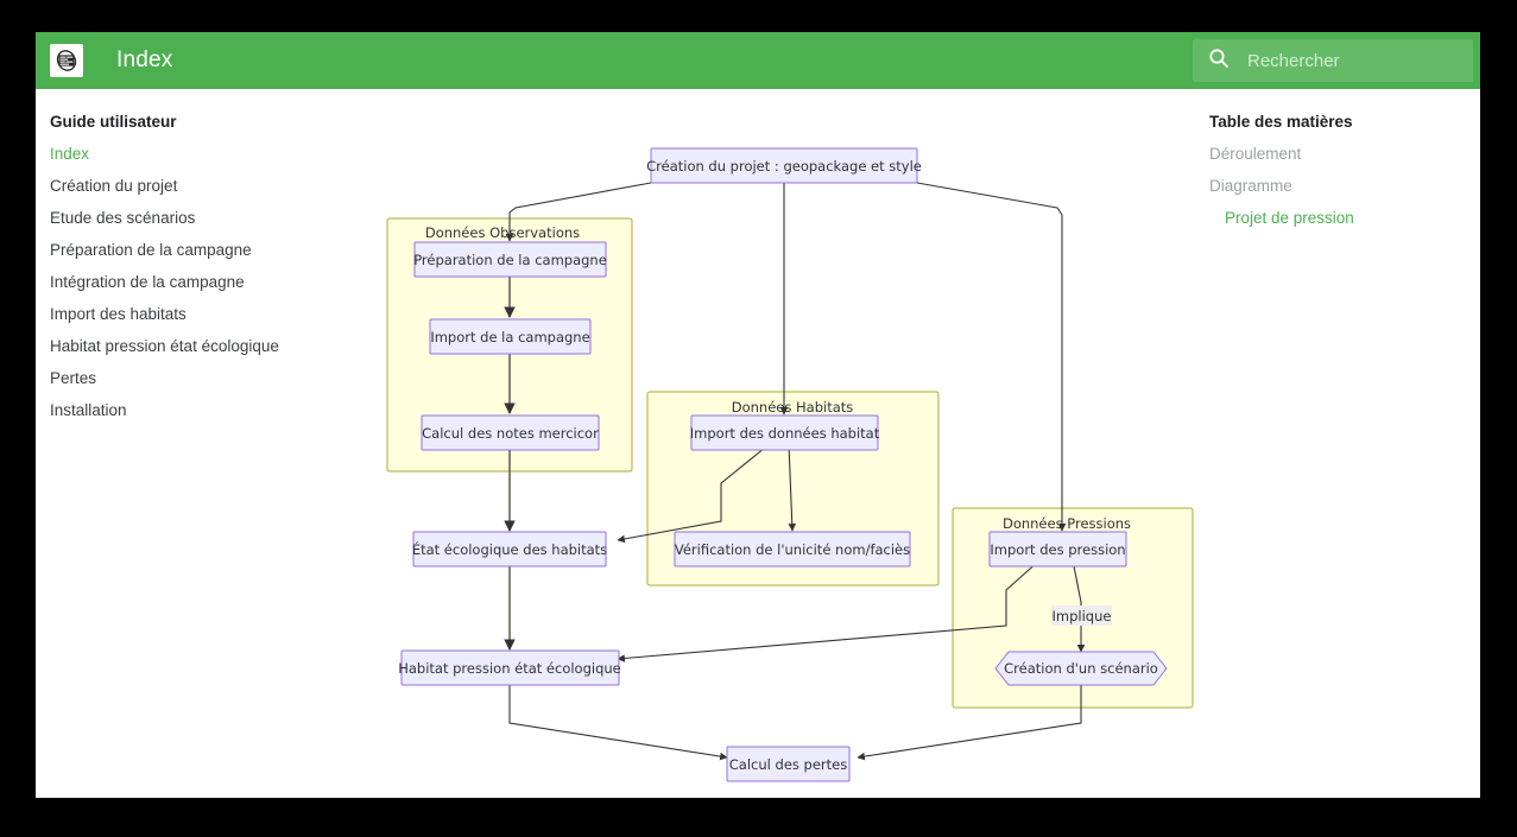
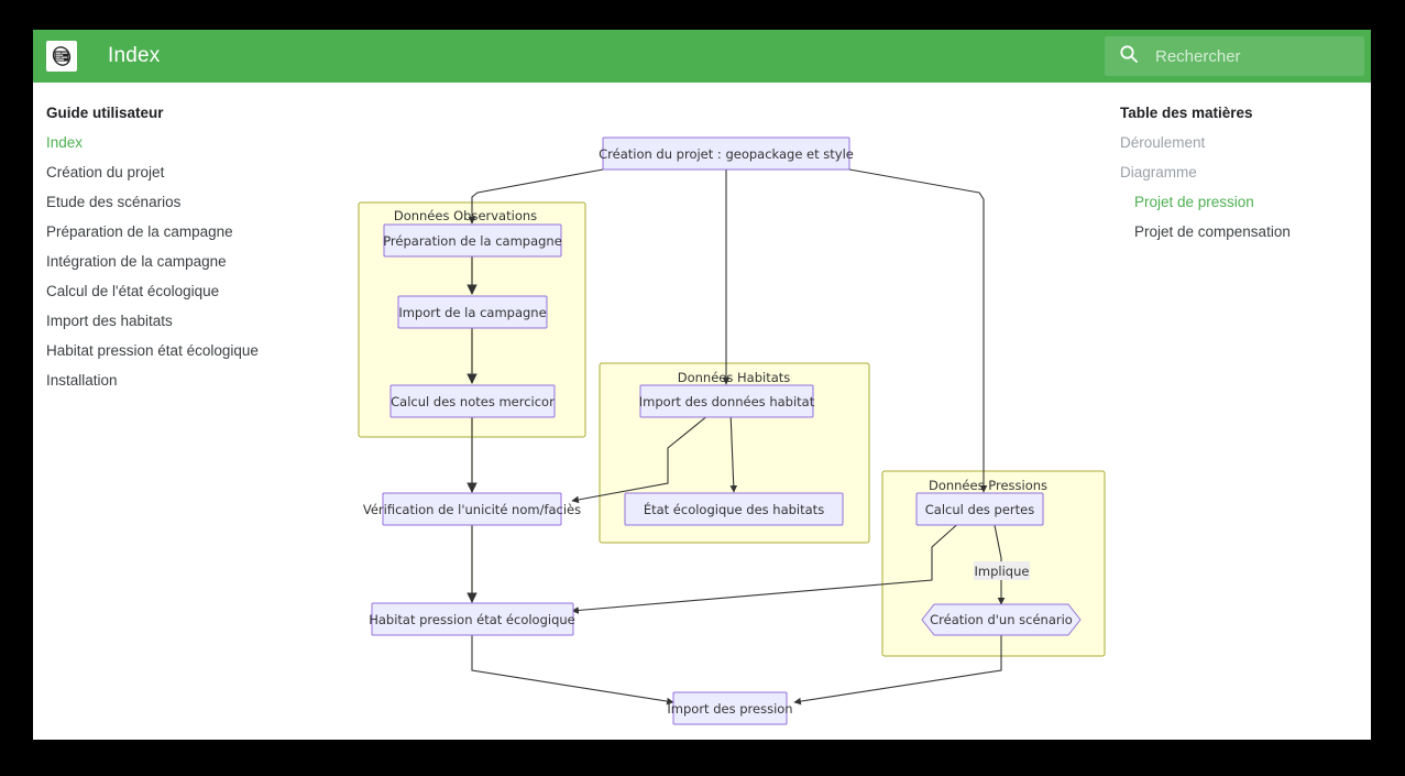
  Index
  Rechercher
  Guide utilisateur
  Index
  Création du projet
  Etude des scénarios
  Préparation de la campagne
  Intégration de la campagne
+ Calcul de l'état écologique
  Import des habitats
  Habitat pression état écologique
- Pertes
  Installation
  Table des matières
  Déroulement
  Diagramme
  Projet de pression
+ Projet de compensation
  Données Observations
  Données Habitats
  Données Pressions
  Implique
  Création du projet : geopackage et style
  Préparation de la campagne
  Import de la campagne
  Calcul des notes mercicor
  Import des données habitat
- Vérification de l'unicité nom/faciès
+ État écologique des habitats
- Import des pression
+ Calcul des pertes
  Création d'un scénario
- État écologique des habitats
+ Vérification de l'unicité nom/faciès
  Habitat pression état écologique
- Calcul des pertes
+ Import des pression
